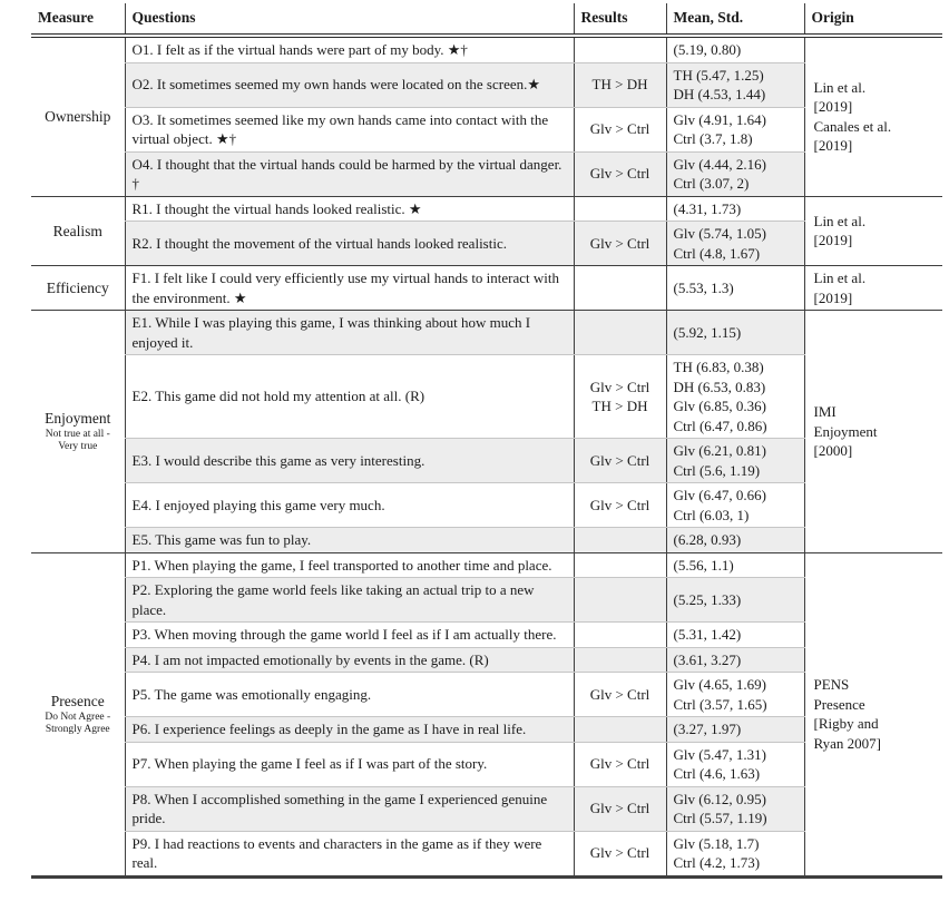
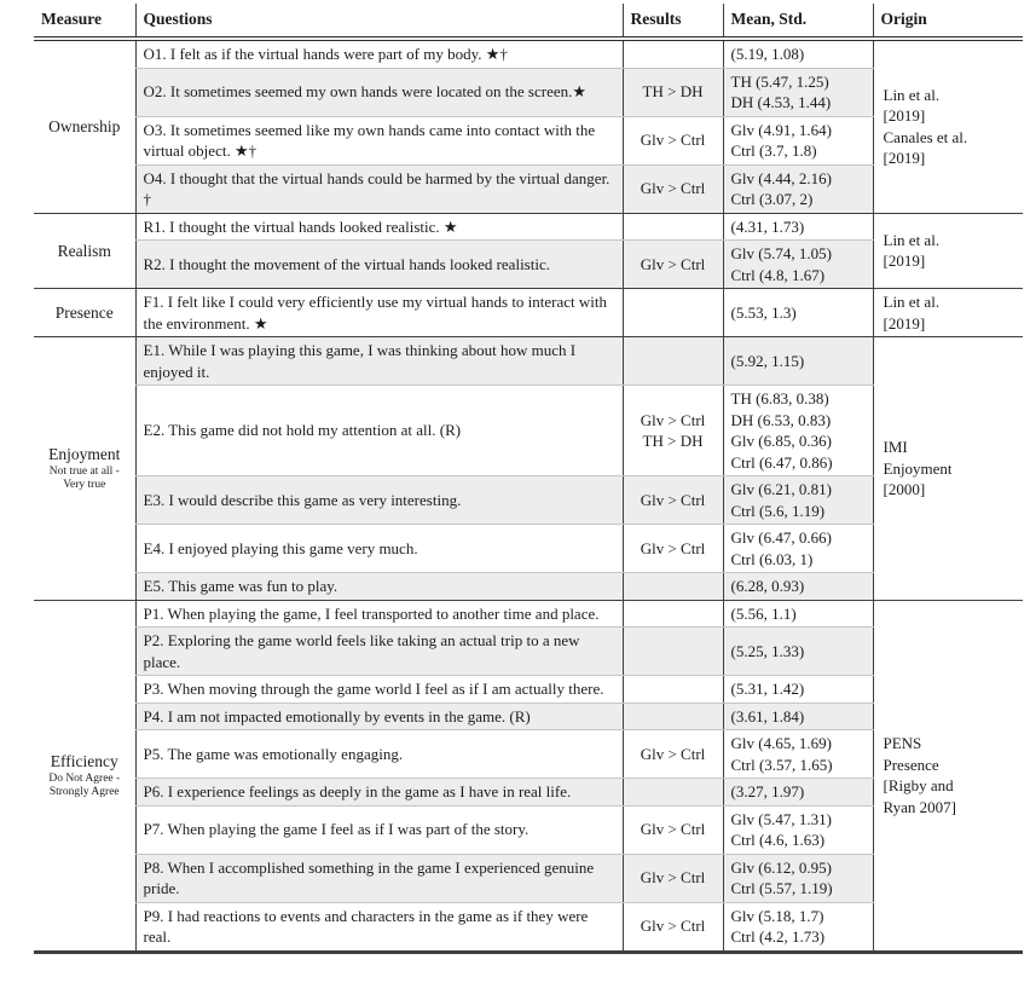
  Measure	Questions	Results	Mean, Std.	Origin
- Ownership	O1. I felt as if the virtual hands were part of my body. ★†		(5.19, 0.80)	Lin et al. [2019] Canales et al. [2019]
+ Ownership	O1. I felt as if the virtual hands were part of my body. ★†		(5.19, 1.08)	Lin et al. [2019] Canales et al. [2019]
  O2. It sometimes seemed my own hands were located on the screen.★	TH > DH	TH (5.47, 1.25) DH (4.53, 1.44)
  O3. It sometimes seemed like my own hands came into contact with the virtual object. ★†	Glv > Ctrl	Glv (4.91, 1.64) Ctrl (3.7, 1.8)
  O4. I thought that the virtual hands could be harmed by the virtual danger. †	Glv > Ctrl	Glv (4.44, 2.16) Ctrl (3.07, 2)
  Realism	R1. I thought the virtual hands looked realistic. ★		(4.31, 1.73)	Lin et al. [2019]
  R2. I thought the movement of the virtual hands looked realistic.	Glv > Ctrl	Glv (5.74, 1.05) Ctrl (4.8, 1.67)
- Efficiency	F1. I felt like I could very efficiently use my virtual hands to interact with the environment. ★		(5.53, 1.3)	Lin et al. [2019]
+ Presence	F1. I felt like I could very efficiently use my virtual hands to interact with the environment. ★		(5.53, 1.3)	Lin et al. [2019]
  EnjoymentNot true at all - Very true	E1. While I was playing this game, I was thinking about how much I enjoyed it.		(5.92, 1.15)	IMI Enjoyment [2000]
  E2. This game did not hold my attention at all. (R)	Glv > Ctrl TH > DH	TH (6.83, 0.38) DH (6.53, 0.83) Glv (6.85, 0.36) Ctrl (6.47, 0.86)
  E3. I would describe this game as very interesting.	Glv > Ctrl	Glv (6.21, 0.81) Ctrl (5.6, 1.19)
  E4. I enjoyed playing this game very much.	Glv > Ctrl	Glv (6.47, 0.66) Ctrl (6.03, 1)
  E5. This game was fun to play.		(6.28, 0.93)
- PresenceDo Not Agree - Strongly Agree	P1. When playing the game, I feel transported to another time and place.		(5.56, 1.1)	PENS Presence [Rigby and Ryan 2007]
+ EfficiencyDo Not Agree - Strongly Agree	P1. When playing the game, I feel transported to another time and place.		(5.56, 1.1)	PENS Presence [Rigby and Ryan 2007]
  P2. Exploring the game world feels like taking an actual trip to a new place.		(5.25, 1.33)
  P3. When moving through the game world I feel as if I am actually there.		(5.31, 1.42)
- P4. I am not impacted emotionally by events in the game. (R)		(3.61, 3.27)
+ P4. I am not impacted emotionally by events in the game. (R)		(3.61, 1.84)
  P5. The game was emotionally engaging.	Glv > Ctrl	Glv (4.65, 1.69) Ctrl (3.57, 1.65)
  P6. I experience feelings as deeply in the game as I have in real life.		(3.27, 1.97)
  P7. When playing the game I feel as if I was part of the story.	Glv > Ctrl	Glv (5.47, 1.31) Ctrl (4.6, 1.63)
  P8. When I accomplished something in the game I experienced genuine pride.	Glv > Ctrl	Glv (6.12, 0.95) Ctrl (5.57, 1.19)
  P9. I had reactions to events and characters in the game as if they were real.	Glv > Ctrl	Glv (5.18, 1.7) Ctrl (4.2, 1.73)
